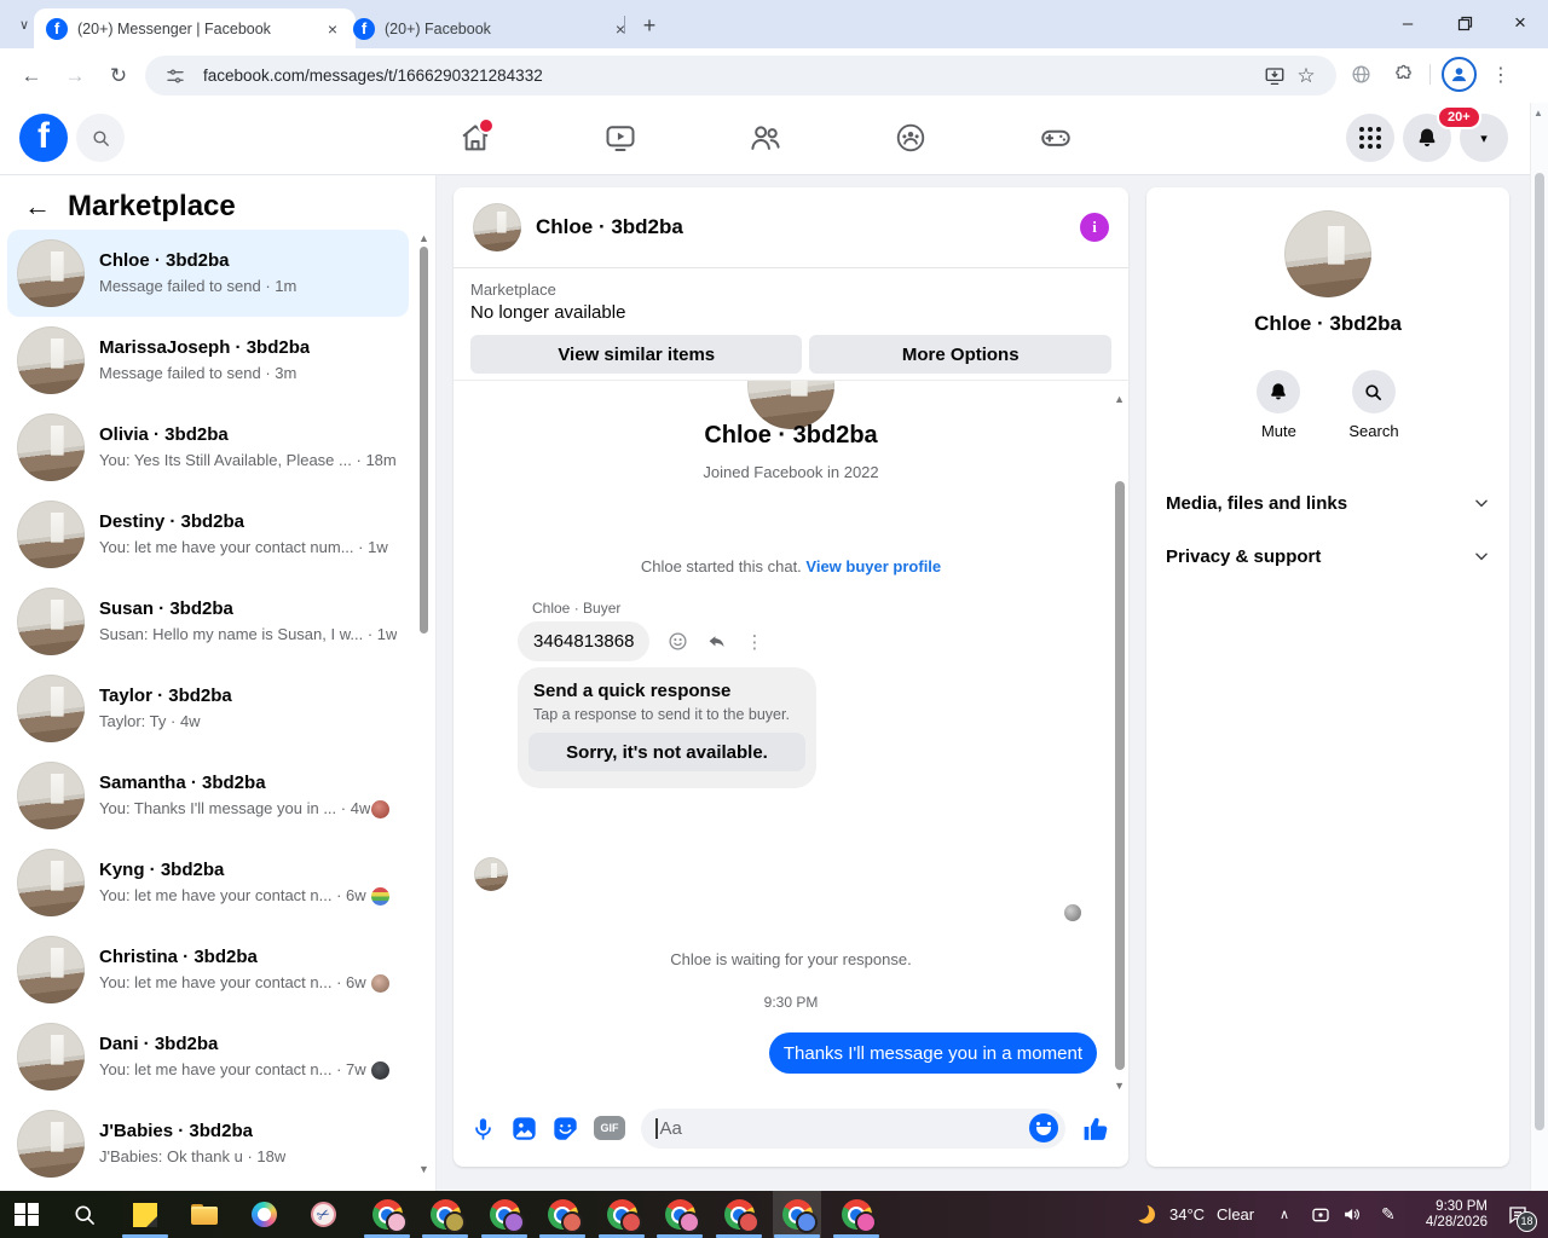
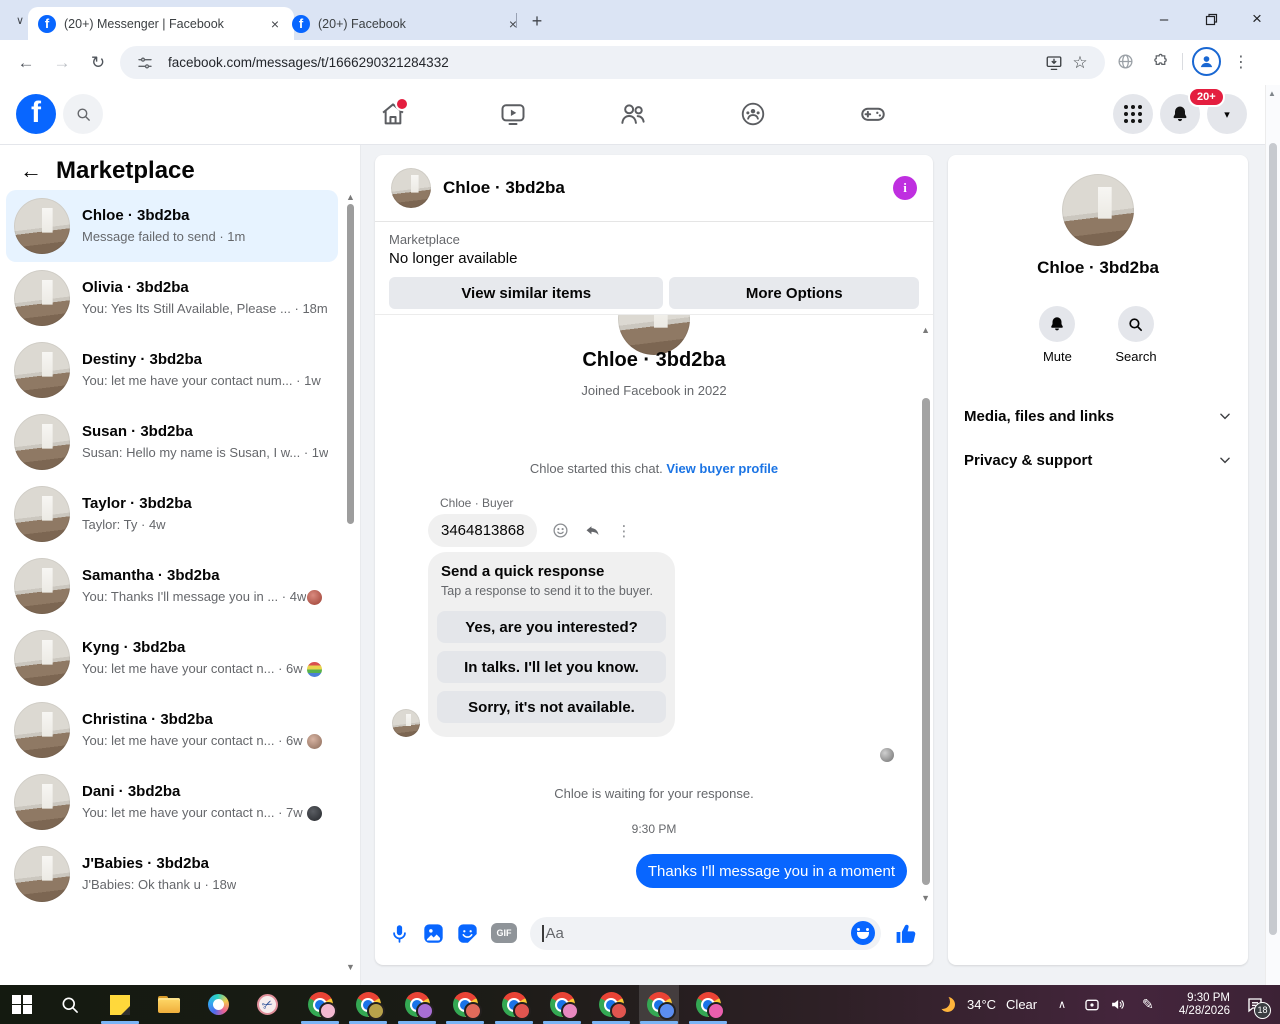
  ∨
  f
  (20+) Messenger | Facebook
  ×
  f
  (20+) Facebook
  ×
  +
  –
  ×
  ←
  →
  ↻
  facebook.com/messages/t/1666290321284332
  ☆
  ⋮
  f
  ▾
  20+
  ←
  Marketplace
  Chloe · 3bd2ba
  Message failed to send · 1m
- MarissaJoseph · 3bd2ba
- Message failed to send · 3m
  Olivia · 3bd2ba
  You: Yes Its Still Available, Please ... · 18m
  Destiny · 3bd2ba
  You: let me have your contact num... · 1w
  Susan · 3bd2ba
  Susan: Hello my name is Susan, I w... · 1w
  Taylor · 3bd2ba
  Taylor: Ty · 4w
  Samantha · 3bd2ba
  You: Thanks I'll message you in ... · 4w
  Kyng · 3bd2ba
  You: let me have your contact n... · 6w
  Christina · 3bd2ba
  You: let me have your contact n... · 6w
  Dani · 3bd2ba
  You: let me have your contact n... · 7w
  J'Babies · 3bd2ba
  J'Babies: Ok thank u · 18w
  ▲
  ▼
  Chloe · 3bd2ba
  i
  Marketplace
  No longer available
  View similar items
  More Options
  Chloe · 3bd2ba
  Joined Facebook in 2022
  Chloe started this chat. View buyer profile
  Chloe · Buyer
  3464813868
  ⋮
  Send a quick response
  Tap a response to send it to the buyer.
+ Yes, are you interested?
+ In talks. I'll let you know.
  Sorry, it's not available.
  Chloe is waiting for your response.
  9:30 PM
  Thanks I'll message you in a moment
  ▲
  ▼
  GIF
  Aa
  Chloe · 3bd2ba
  Mute
  Search
  Media, files and links
  Privacy & support
  ▲
  34°C
  Clear
  ∧
  ✎
  9:30 PM
  4/28/2026
  18
